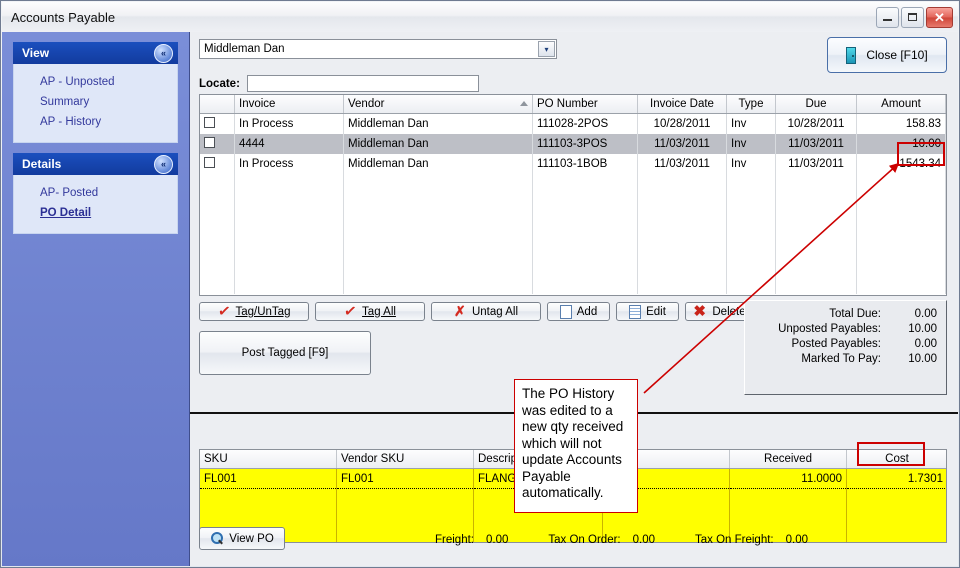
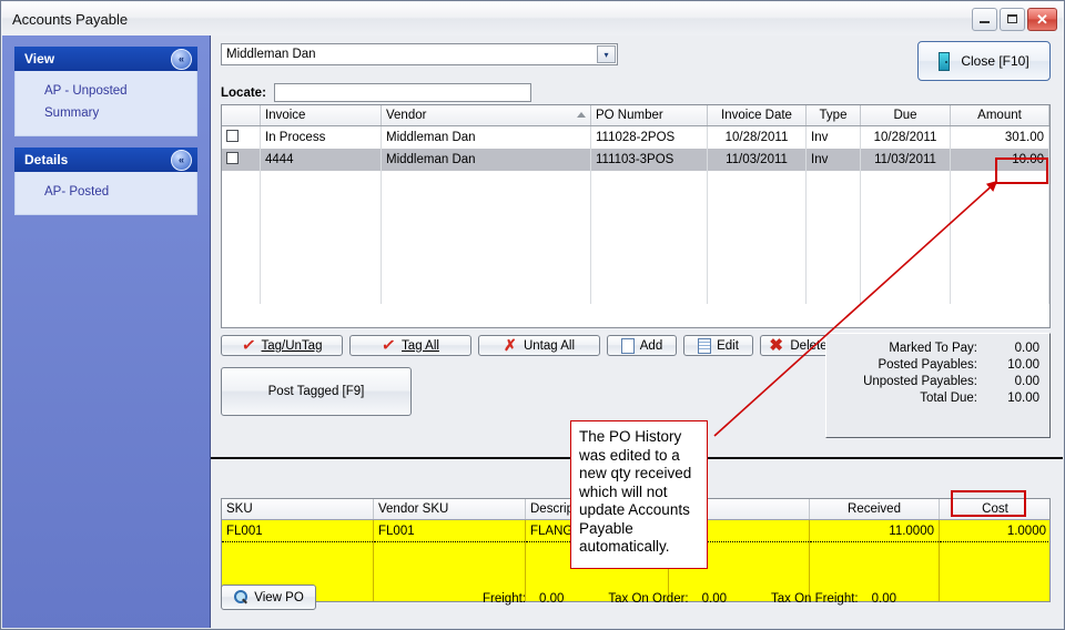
  Accounts Payable
  ✕
  View
  «
  AP - Unposted
  Summary
- AP - History
  Details
  «
  AP- Posted
- PO Detail
  Middleman Dan
  ▾
  Locate:
  Close [F10]
  	Invoice	Vendor	PO Number	Invoice Date	Type	Due	Amount
- 	In Process	Middleman Dan	111028-2POS	10/28/2011	Inv	10/28/2011	158.83
+ 	In Process	Middleman Dan	111028-2POS	10/28/2011	Inv	10/28/2011	301.00
  	4444	Middleman Dan	111103-3POS	11/03/2011	Inv	11/03/2011	10.00
- 	In Process	Middleman Dan	111103-1BOB	11/03/2011	Inv	11/03/2011	1543.34
  Tag/UnTag
  Tag All
  Untag All
  Add
  Edit
  Delete
  Post Tagged [F9]
- Total Due:
+ Marked To Pay:
  0.00
- Unposted Payables:
+ Posted Payables:
  10.00
- Posted Payables:
+ Unposted Payables:
  0.00
- Marked To Pay:
+ Total Due:
  10.00
  SKU	Vendor SKU	Descri		Received	Cost
- FL001	FL001	FLANG		11.0000	1.7301
+ FL001	FL001	FLANG		11.0000	1.0000
  View PO
  Freight:
  0.00
  Tax On Order:
  0.00
  Tax On Freight:
  0.00
  The PO History was edited to a new qty received which will not update Accounts Payable automatically.
